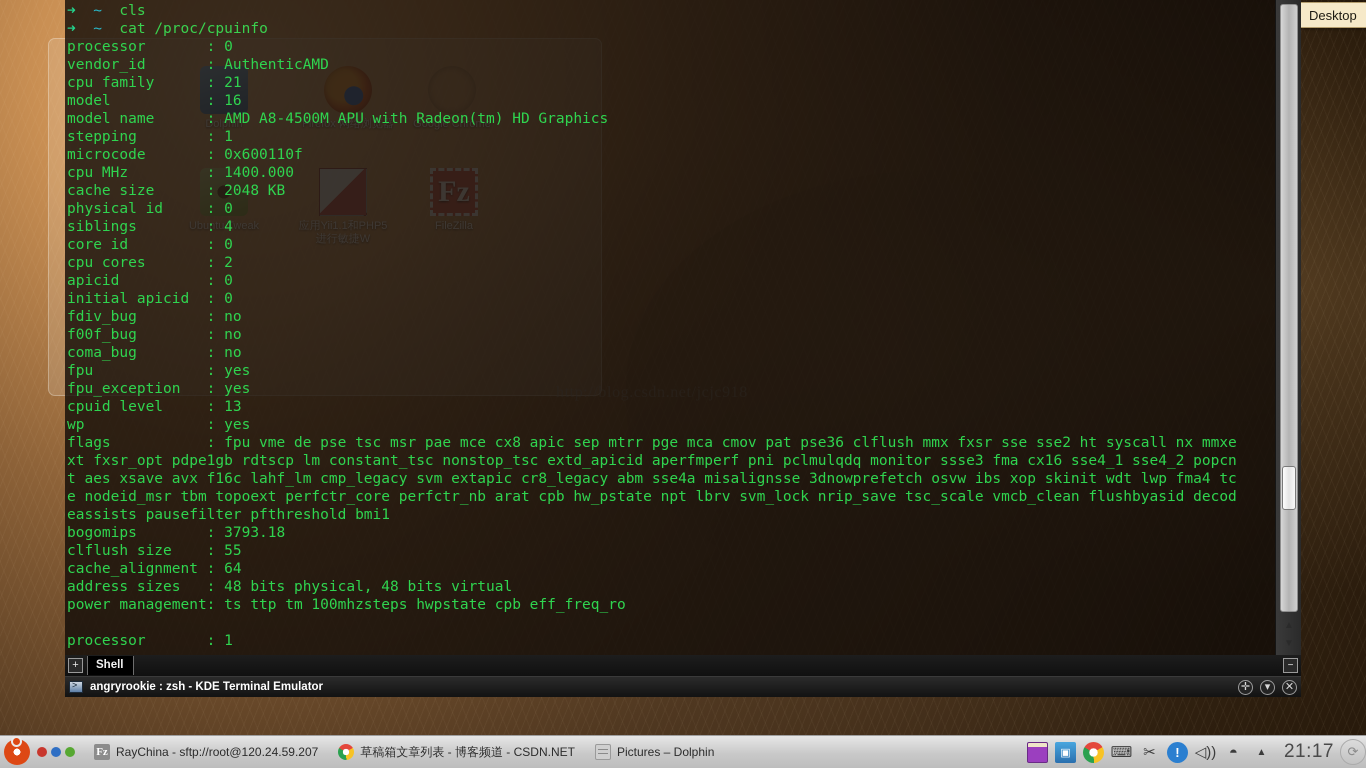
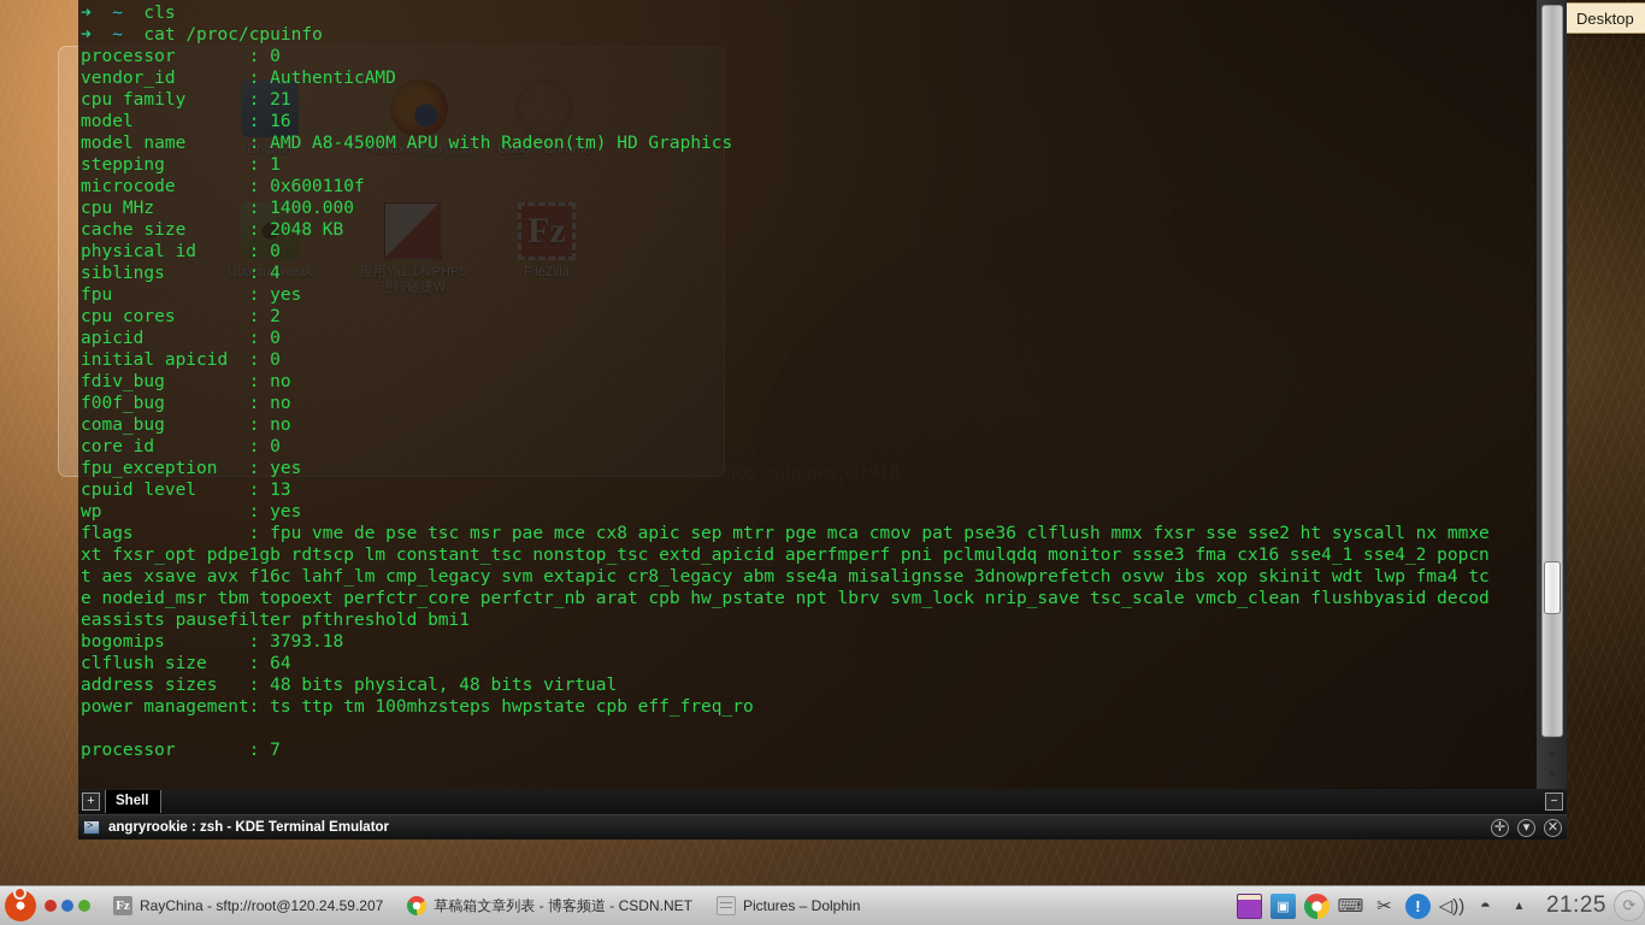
  Dolphin
  Firefox 网络浏览器
  Google Chrome
  Ubuntu Tweak
  应用Yii1.1和PHP5进行敏捷W
  Fz
  FileZilla
  Desktop
  ➜ ~ cls
  ➜ ~ cat /proc/cpuinfo
  processor : 0
  vendor_id : AuthenticAMD
  cpu family : 21
  model : 16
  model name : AMD A8-4500M APU with Radeon(tm) HD Graphics
  stepping : 1
  microcode : 0x600110f
  cpu MHz : 1400.000
  cache size : 2048 KB
  physical id : 0
  siblings : 4
- core id : 0
+ fpu : yes
  cpu cores : 2
  apicid : 0
  initial apicid : 0
  fdiv_bug : no
  f00f_bug : no
  coma_bug : no
- fpu : yes
+ core id : 0
  fpu_exception : yes
  cpuid level : 13
  wp : yes
  flags : fpu vme de pse tsc msr pae mce cx8 apic sep mtrr pge mca cmov pat pse36 clflush mmx fxsr sse sse2 ht syscall nx mmxe
  xt fxsr_opt pdpe1gb rdtscp lm constant_tsc nonstop_tsc extd_apicid aperfmperf pni pclmulqdq monitor ssse3 fma cx16 sse4_1 sse4_2 popcn
  t aes xsave avx f16c lahf_lm cmp_legacy svm extapic cr8_legacy abm sse4a misalignsse 3dnowprefetch osvw ibs xop skinit wdt lwp fma4 tc
  e nodeid_msr tbm topoext perfctr_core perfctr_nb arat cpb hw_pstate npt lbrv svm_lock nrip_save tsc_scale vmcb_clean flushbyasid decod
  eassists pausefilter pfthreshold bmi1
  bogomips : 3793.18
- clflush size : 55
+ clflush size : 64
- cache_alignment : 64
  address sizes : 48 bits physical, 48 bits virtual
  power management: ts ttp tm 100mhzsteps hwpstate cpb eff_freq_ro
- processor : 1
+ processor : 7
  +
  Shell
  −
  angryrookie : zsh - KDE Terminal Emulator
  ✛
  ▾
  ✕
  Fz
  RayChina - sftp://root@120.24.59.207
  草稿箱文章列表 - 博客频道 - CSDN.NET
  Pictures – Dolphin
  ▣
  ⌨
  ✂
  !
  ◁))
  ◓
  ▲
- 21:17
+ 21:25
  ⟳
